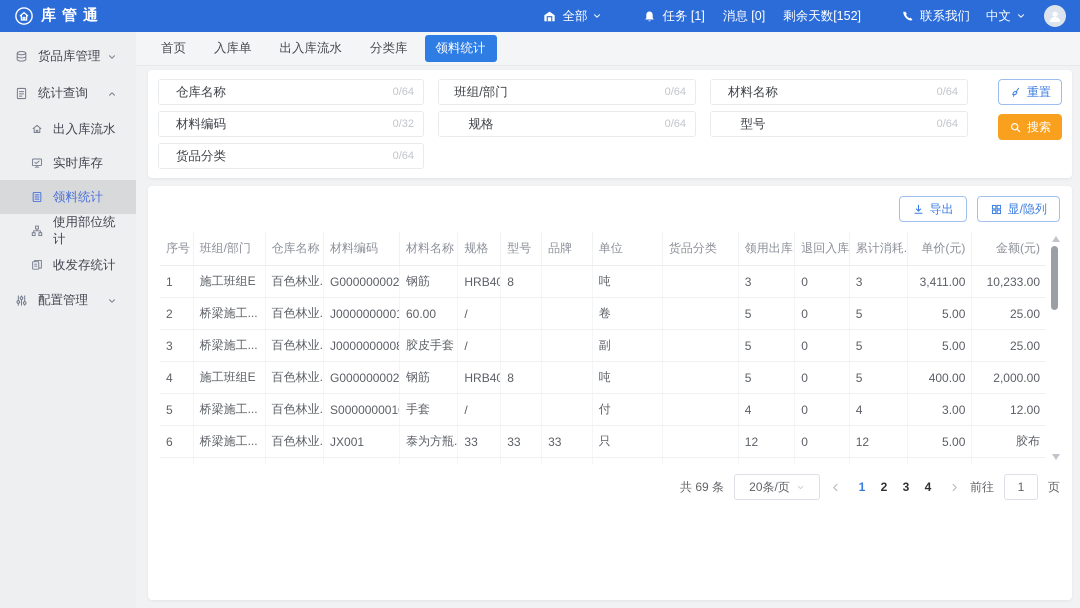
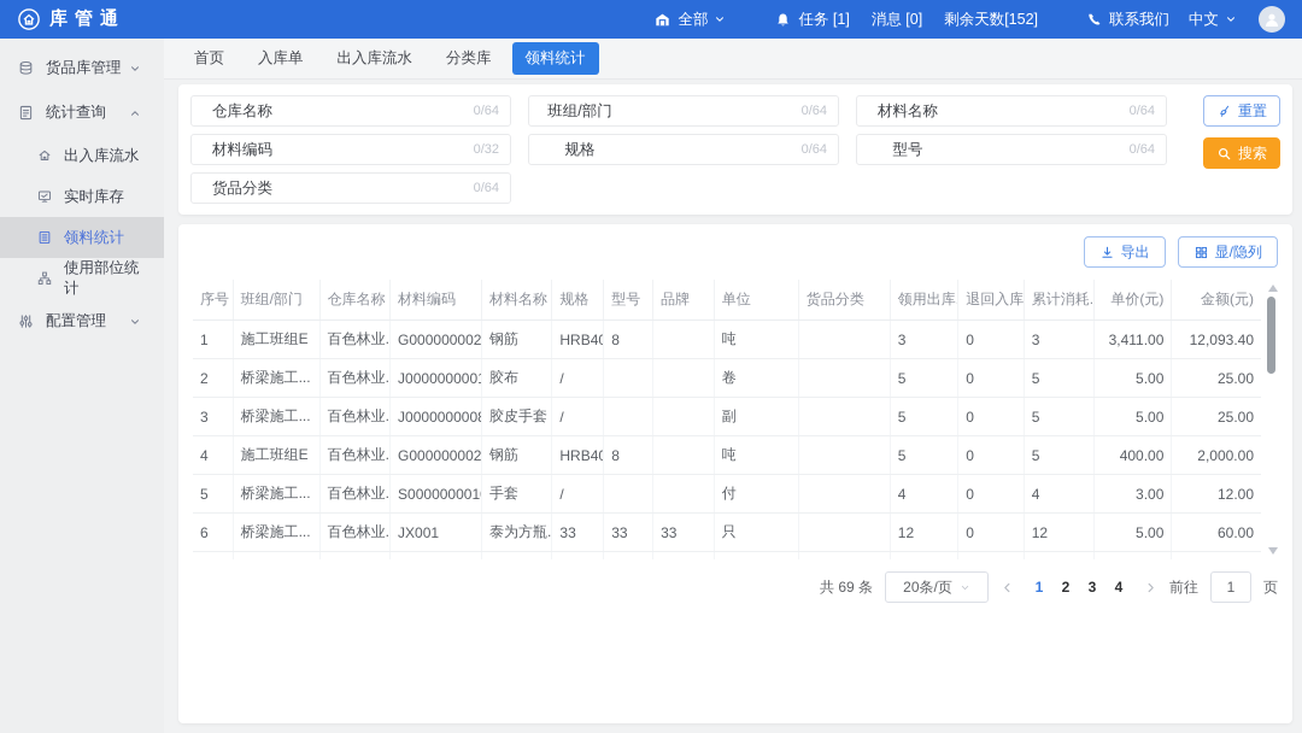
  库管通
  全部
  任务 [1]
  消息 [0]
  剩余天数[152]
  联系我们
  中文
  货品库管理
  统计查询
  出入库流水
  实时库存
  领料统计
  使用部位统计
- 收发存统计
  配置管理
  首页
  入库单
  出入库流水
  分类库
  领料统计
  仓库名称
  0/64
  班组/部门
  0/64
  材料名称
  0/64
  材料编码
  0/32
  规格
  0/64
  型号
  0/64
  货品分类
  0/64
  重置
  搜索
  导出
  显/隐列
  序号	班组/部门	仓库名称	材料编码	材料名称	规格	型号	品牌	单位	货品分类	领用出库.	退回入库	累计消耗.	单价(元)	金额(元)
- 1	施工班组E	百色林业.	G000000002	钢筋	HRB40	8		吨		3	0	3	3,411.00	10,233.00
+ 1	施工班组E	百色林业.	G000000002	钢筋	HRB40	8		吨		3	0	3	3,411.00	12,093.40
- 2	桥梁施工...	百色林业.	J0000000001	60.00	/			卷		5	0	5	5.00	25.00
+ 2	桥梁施工...	百色林业.	J0000000001	胶布	/			卷		5	0	5	5.00	25.00
  3	桥梁施工...	百色林业.	J0000000008	胶皮手套	/			副		5	0	5	5.00	25.00
  4	施工班组E	百色林业.	G000000002	钢筋	HRB40	8		吨		5	0	5	400.00	2,000.00
  5	桥梁施工...	百色林业.	S000000001	手套	/			付		4	0	4	3.00	12.00
- 6	桥梁施工...	百色林业.	JX001	泰为方瓶.	33	33	33	只		12	0	12	5.00	胶布
+ 6	桥梁施工...	百色林业.	JX001	泰为方瓶.	33	33	33	只		12	0	12	5.00	60.00
  共 69 条
  20条/页
  1
  2
  3
  4
  前往
  1
  页
